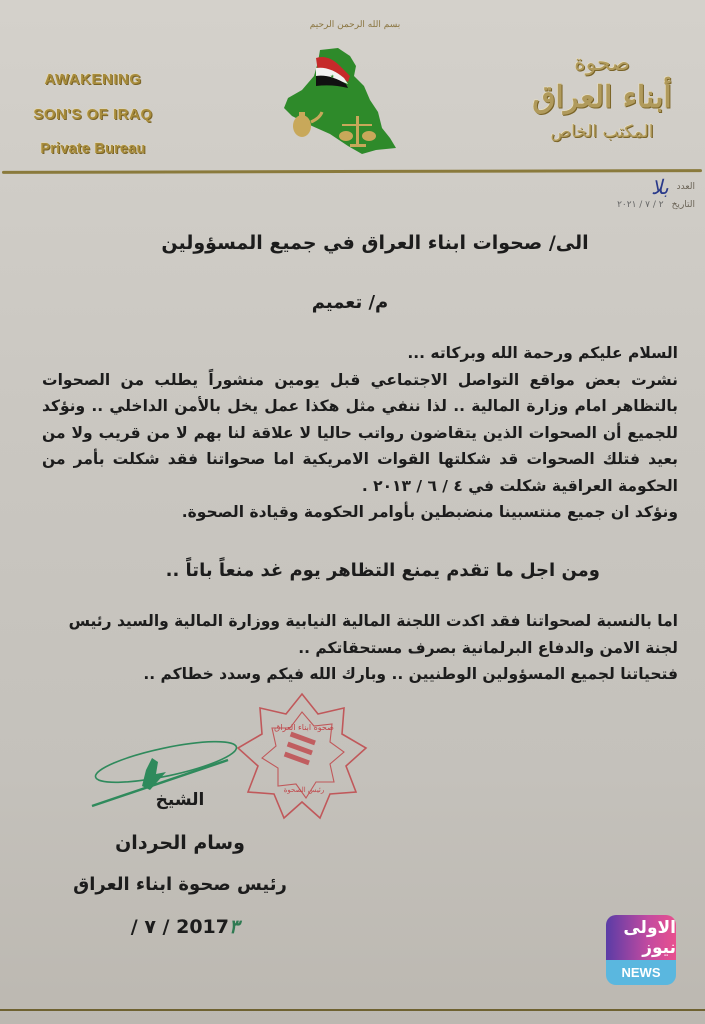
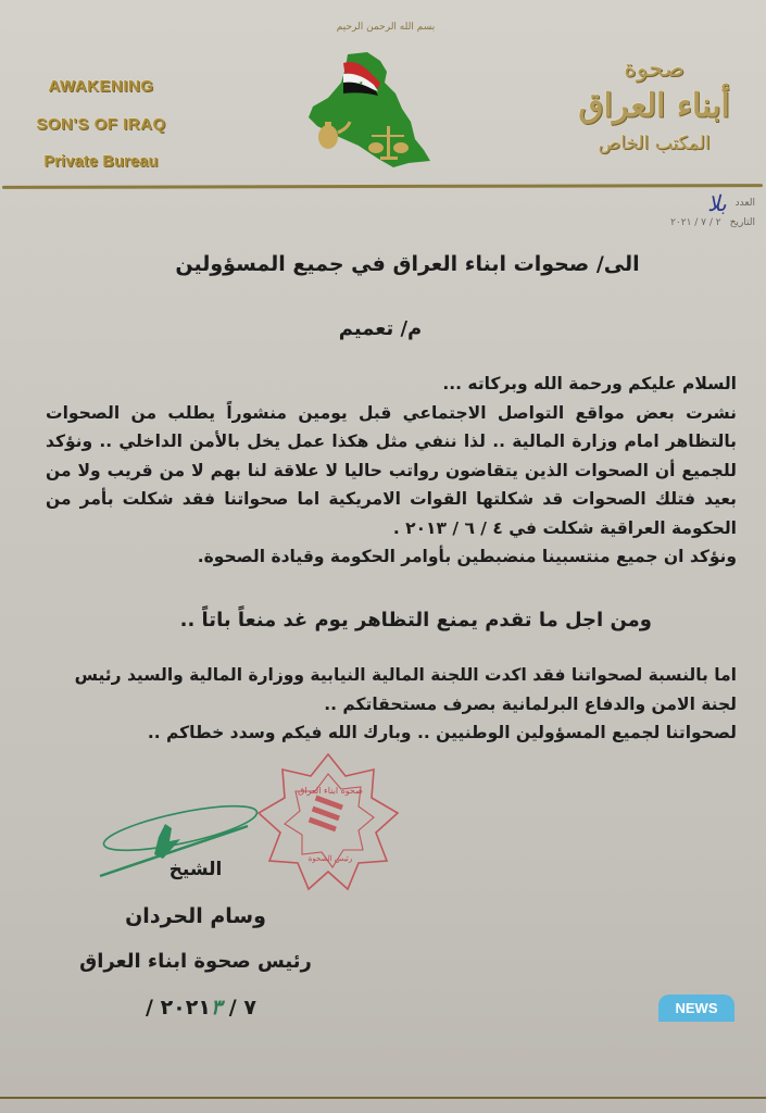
  بسم الله الرحمن الرحيم
  AWAKENING
  SON'S OF IRAQ
  Private Bureau
  صحوة
  أبناء العراق
  المكتب الخاص
  العدد
  بلا
  التاريخ
  ٢ / ٧ / ٢٠٢١
  الى/ صحوات ابناء العراق في جميع المسؤولين
  م/ تعميم
  السلام عليكم ورحمة الله وبركاته ...
  نشرت بعض مواقع التواصل الاجتماعي قبل يومين منشوراً يطلب من الصحوات بالتظاهر امام وزارة المالية .. لذا ننفي مثل هكذا عمل يخل بالأمن الداخلي .. ونؤكد للجميع أن الصحوات الذين يتقاضون رواتب حاليا لا علاقة لنا بهم لا من قريب ولا من بعيد فتلك الصحوات قد شكلتها القوات الامريكية اما صحواتنا فقد شكلت بأمر من الحكومة العراقية شكلت في ٤ / ٦ / ٢٠١٣ .
  ونؤكد ان جميع منتسبينا منضبطين بأوامر الحكومة وقيادة الصحوة.
  ومن اجل ما تقدم يمنع التظاهر يوم غد منعاً باتاً ..
  اما بالنسبة لصحواتنا فقد اكدت اللجنة المالية النيابية ووزارة المالية والسيد رئيس لجنة الامن والدفاع البرلمانية بصرف مستحقاتكم ..
- فتحياتنا لجميع المسؤولين الوطنيين .. وبارك الله فيكم وسدد خطاكم ..
+ لصحواتنا لجميع المسؤولين الوطنيين .. وبارك الله فيكم وسدد خطاكم ..
  صحوة ابناء العراق
  رئيس الصحوة
  الشيخ
  وسام الحردان
  رئيس صحوة ابناء العراق
- / ٧ / 2017٣
+ / ٧ / ٢٠٢١٣
- الاولى نيوز
  NEWS
